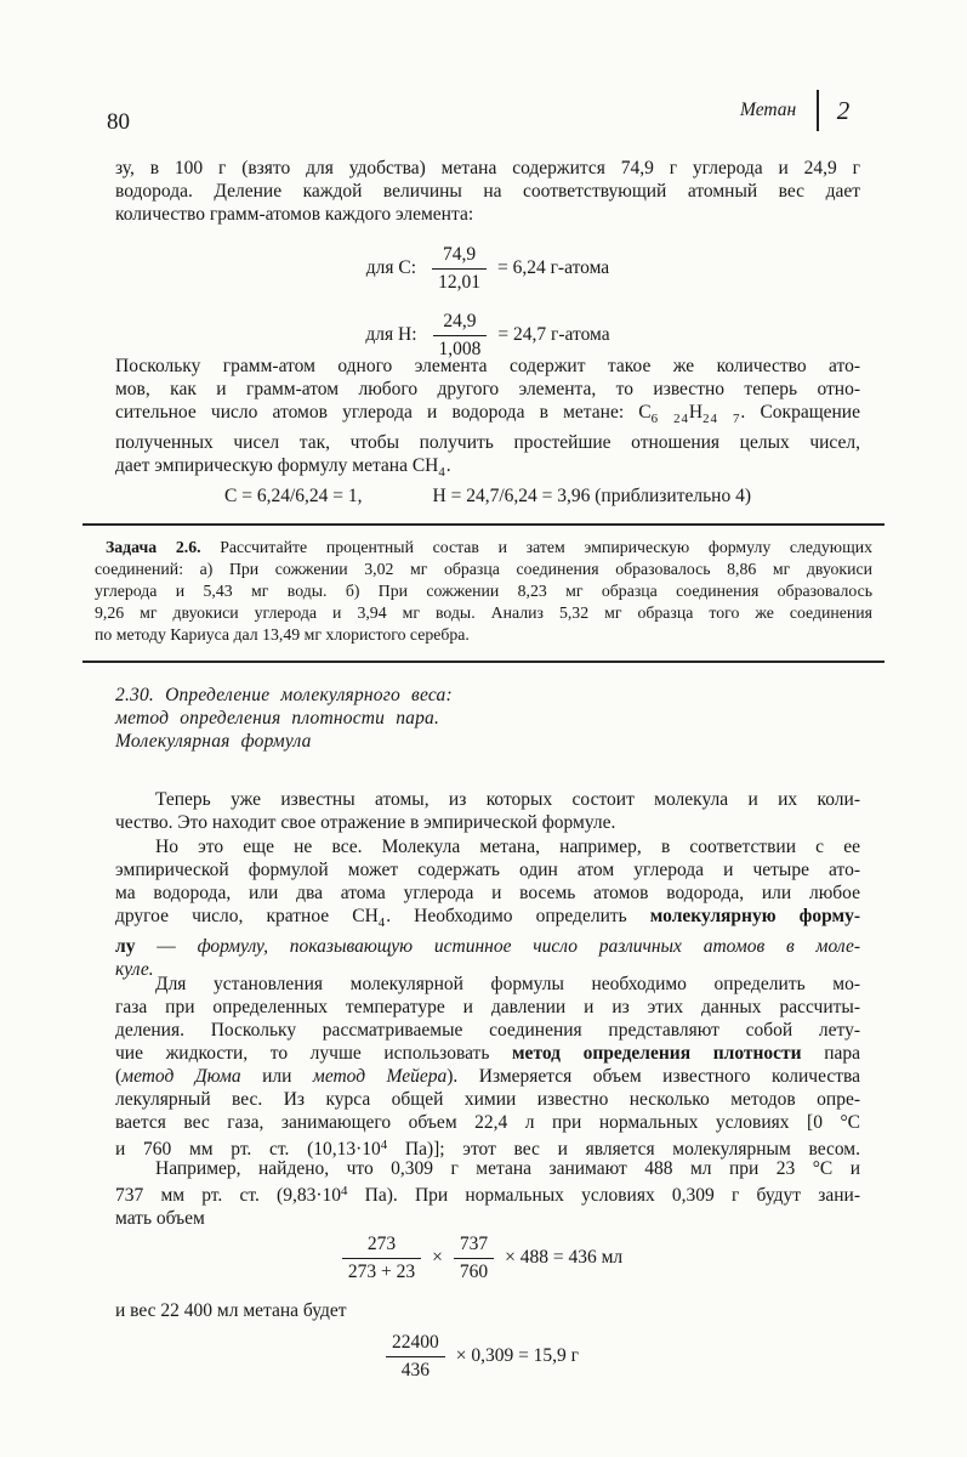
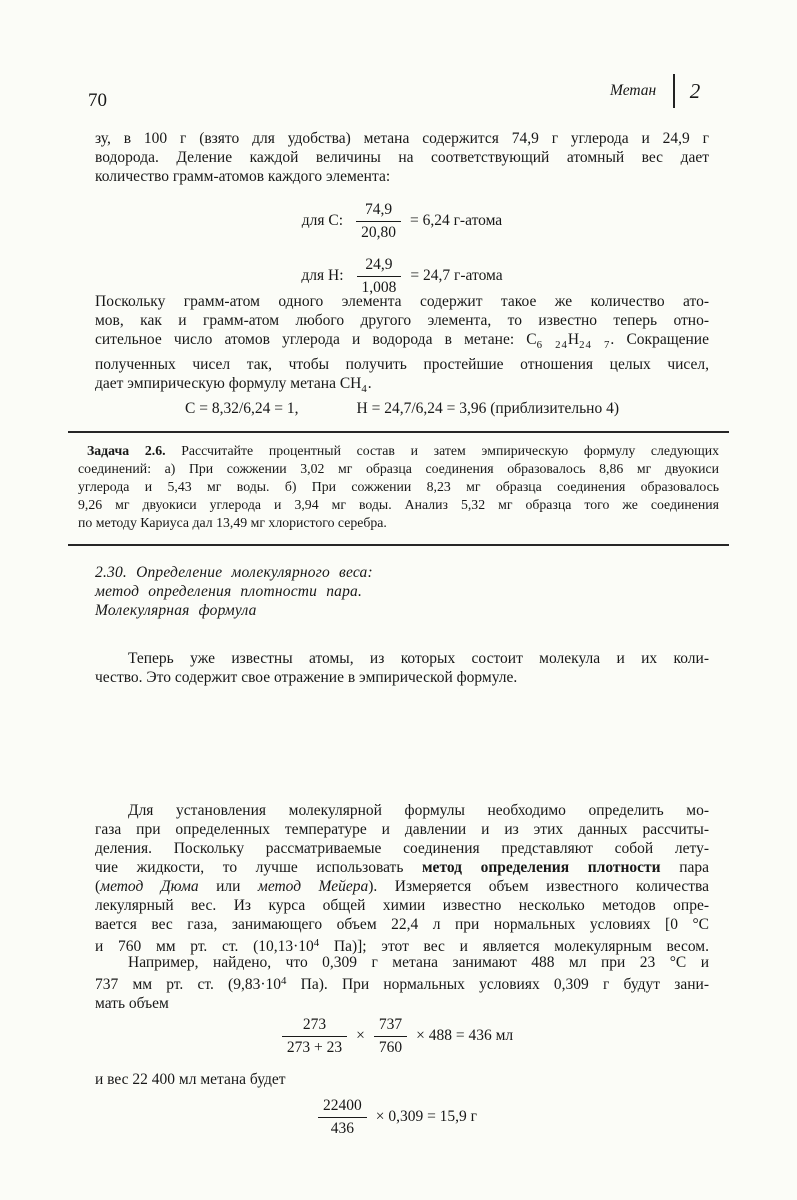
- 80
+ 70
  Метан
  2
  зу, в 100 г (взято для удобства) метана содержится 74,9 г углерода и 24,9 г
  водорода. Деление каждой величины на соответствующий атомный вес дает
  количество грамм-атомов каждого элемента:
  для C:
  74,9
- 12,01
+ 20,80
  = 6,24 г-атома
  для H:
  24,9
  1,008
  = 24,7 г-атома
  Поскольку грамм-атом одного элемента содержит такое же количество ато-
  мов, как и грамм-атом любого другого элемента, то известно теперь отно-
  сительное число атомов углерода и водорода в метане: C6 24H24 7. Сокращение
  полученных чисел так, чтобы получить простейшие отношения целых чисел,
  дает эмпирическую формулу метана CH4.
- C = 6,24/6,24 = 1,
+ C = 8,32/6,24 = 1,
  H = 24,7/6,24 = 3,96 (приблизительно 4)
  Задача 2.6. Рассчитайте процентный состав и затем эмпирическую формулу следующих
  соединений: а) При сожжении 3,02 мг образца соединения образовалось 8,86 мг двуокиси
  углерода и 5,43 мг воды. б) При сожжении 8,23 мг образца соединения образовалось
  9,26 мг двуокиси углерода и 3,94 мг воды. Анализ 5,32 мг образца того же соединения
  по методу Кариуса дал 13,49 мг хлористого серебра.
  2.30. Определение молекулярного веса:
  метод определения плотности пара.
  Молекулярная формула
  Теперь уже известны атомы, из которых состоит молекула и их коли-
- чество. Это находит свое отражение в эмпирической формуле.
+ чество. Это содержит свое отражение в эмпирической формуле.
- Но это еще не все. Молекула метана, например, в соответствии с ее
- эмпирической формулой может содержать один атом углерода и четыре ато-
- ма водорода, или два атома углерода и восемь атомов водорода, или любое
- другое число, кратное CH4. Необходимо определить молекулярную форму-
- лу — формулу, показывающую истинное число различных атомов в моле-
- куле.
  Для установления молекулярной формулы необходимо определить мо-
  газа при определенных температуре и давлении и из этих данных рассчиты-
  деления. Поскольку рассматриваемые соединения представляют собой лету-
  чие жидкости, то лучше использовать метод определения плотности пара
  (метод Дюма или метод Мейера). Измеряется объем известного количества
  лекулярный вес. Из курса общей химии известно несколько методов опре-
  вается вес газа, занимающего объем 22,4 л при нормальных условиях [0 °C
  и 760 мм рт. ст. (10,13·104 Па)]; этот вес и является молекулярным весом.
  Например, найдено, что 0,309 г метана занимают 488 мл при 23 °C и
  737 мм рт. ст. (9,83·104 Па). При нормальных условиях 0,309 г будут зани-
  мать объем
  273
  273 + 23
  ×
  737
  760
  × 488 = 436 мл
  и вес 22 400 мл метана будет
  22400
  436
  × 0,309 = 15,9 г
